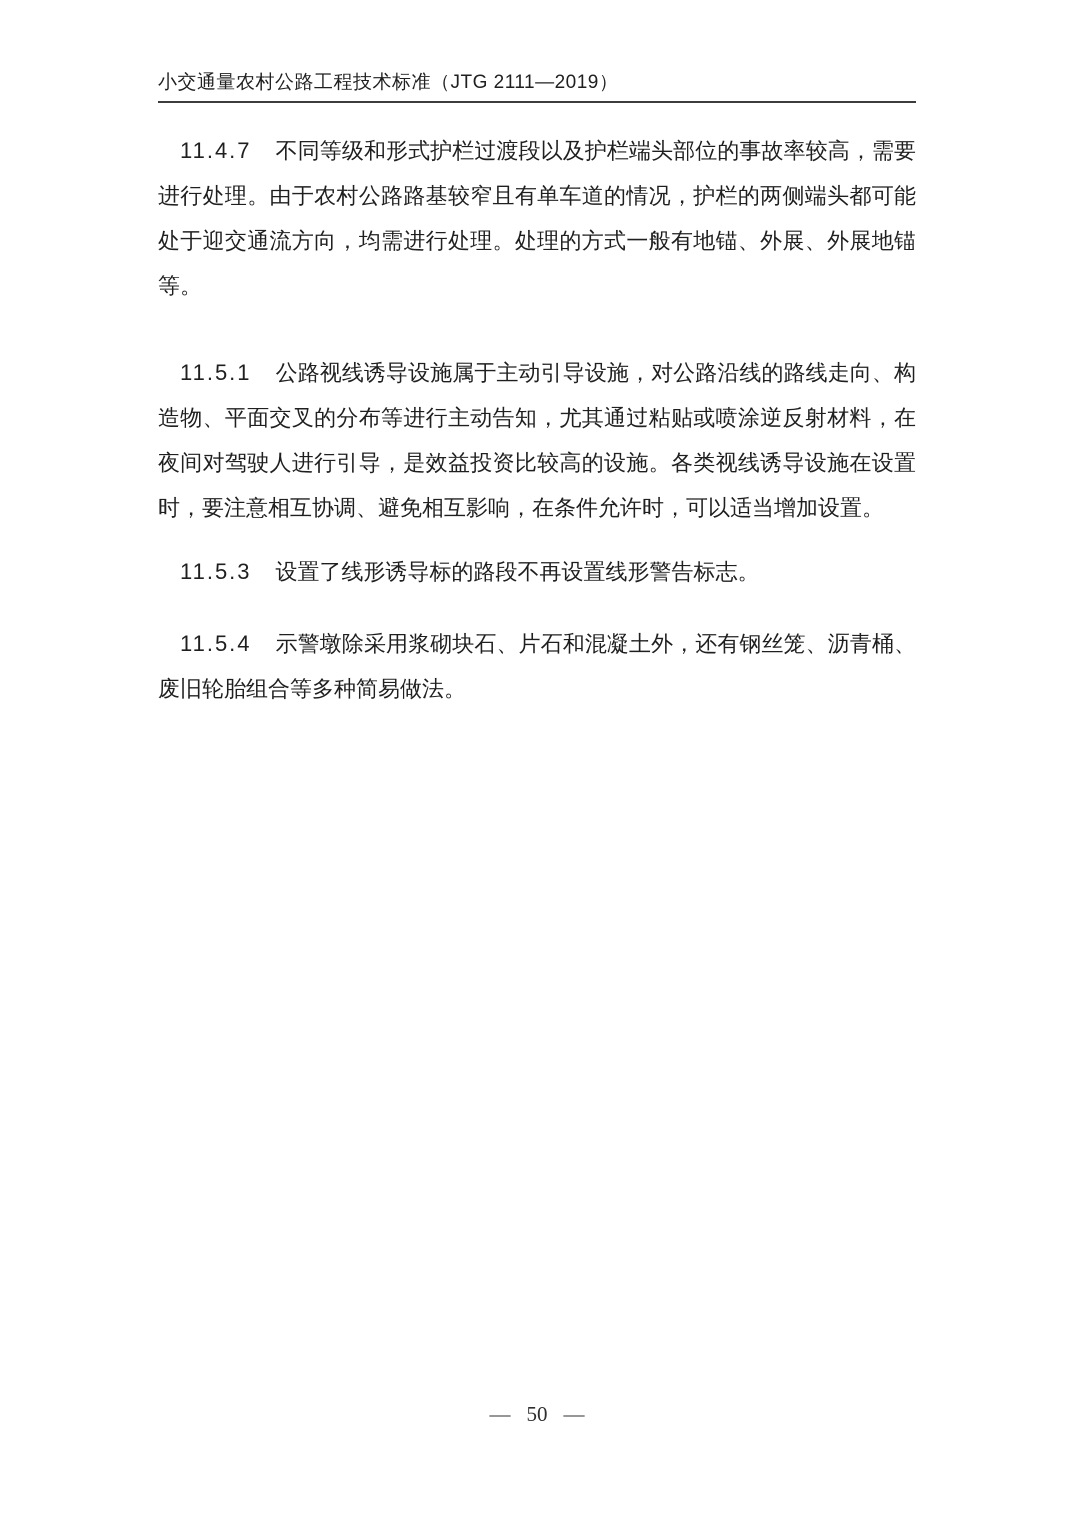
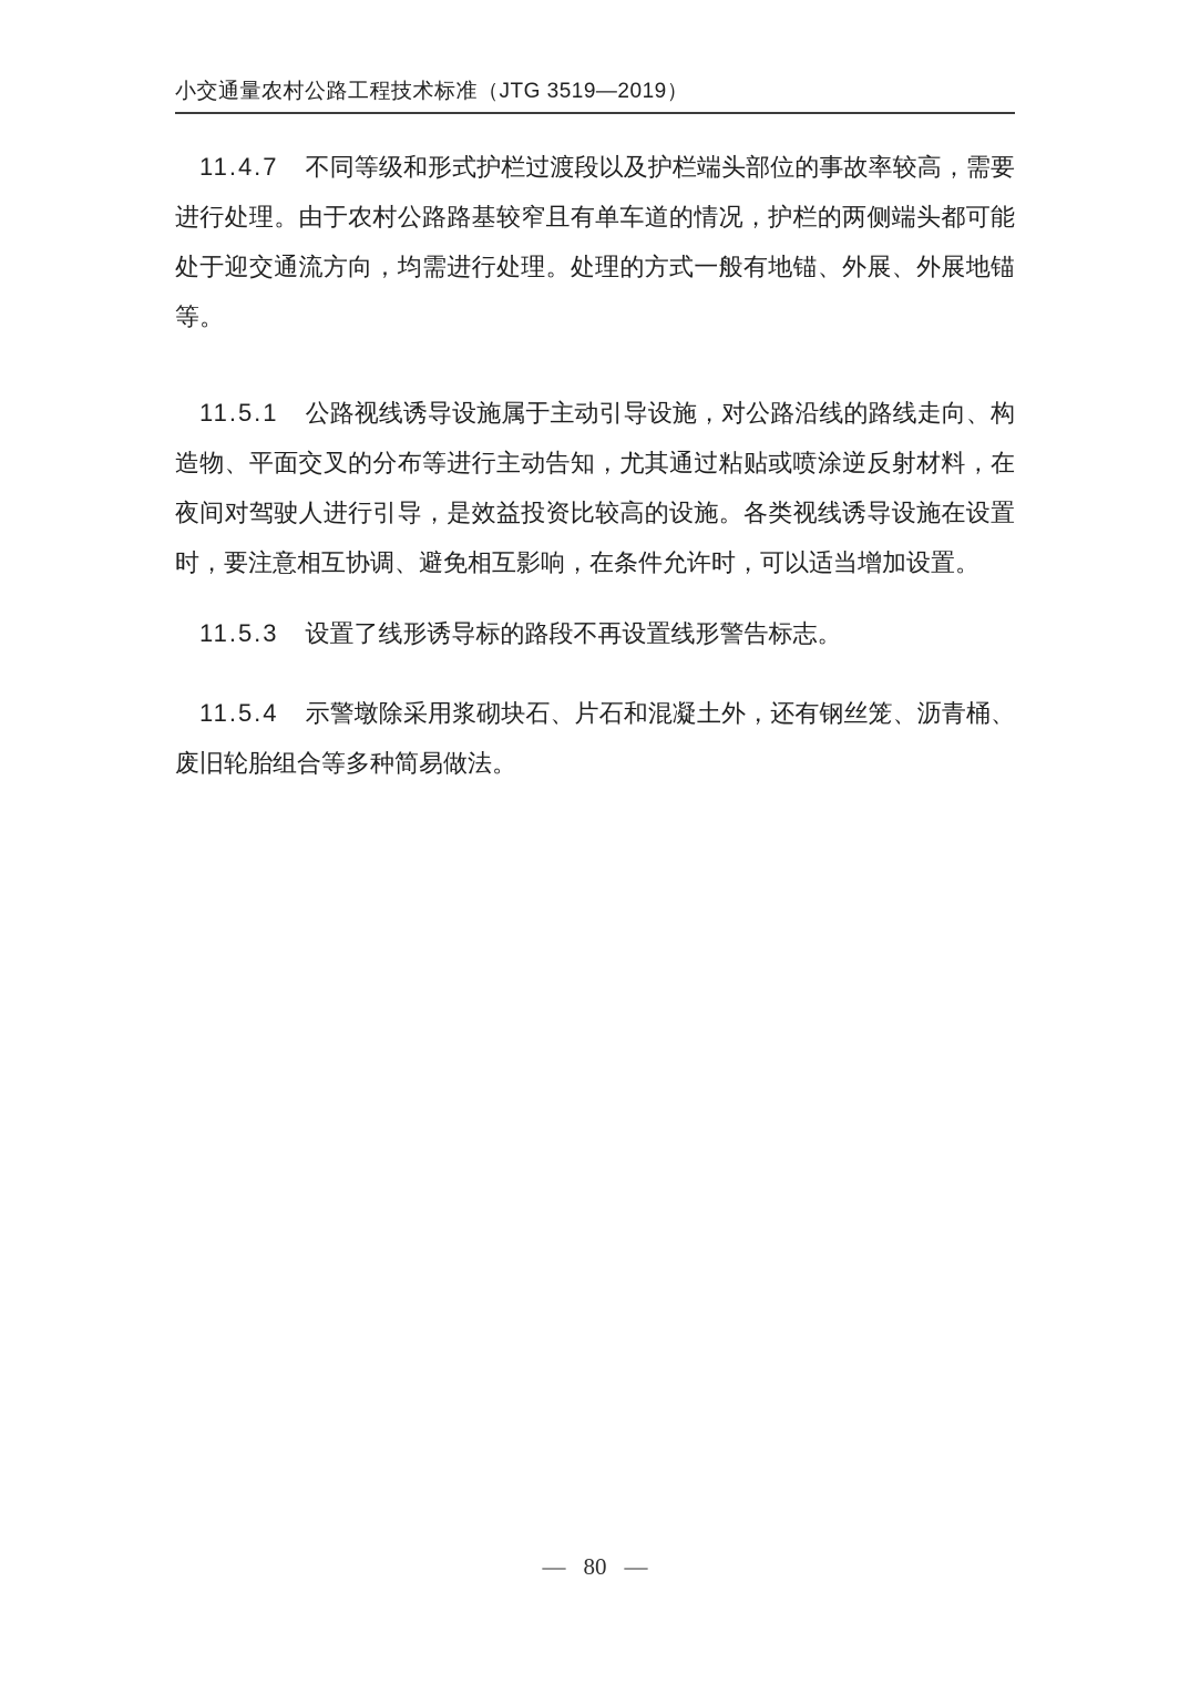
- 小交通量农村公路工程技术标准（JTG 2111—2019）
+ 小交通量农村公路工程技术标准（JTG 3519—2019）
  11.4.7 不同等级和形式护栏过渡段以及护栏端头部位的事故率较高，需要进行处理。由于农村公路路基较窄且有单车道的情况，护栏的两侧端头都可能处于迎交通流方向，均需进行处理。处理的方式一般有地锚、外展、外展地锚等。
  11.5.1 公路视线诱导设施属于主动引导设施，对公路沿线的路线走向、构造物、平面交叉的分布等进行主动告知，尤其通过粘贴或喷涂逆反射材料，在夜间对驾驶人进行引导，是效益投资比较高的设施。各类视线诱导设施在设置时，要注意相互协调、避免相互影响，在条件允许时，可以适当增加设置。
  11.5.3 设置了线形诱导标的路段不再设置线形警告标志。
  11.5.4 示警墩除采用浆砌块石、片石和混凝土外，还有钢丝笼、沥青桶、废旧轮胎组合等多种简易做法。
- — 50 —
+ — 80 —
